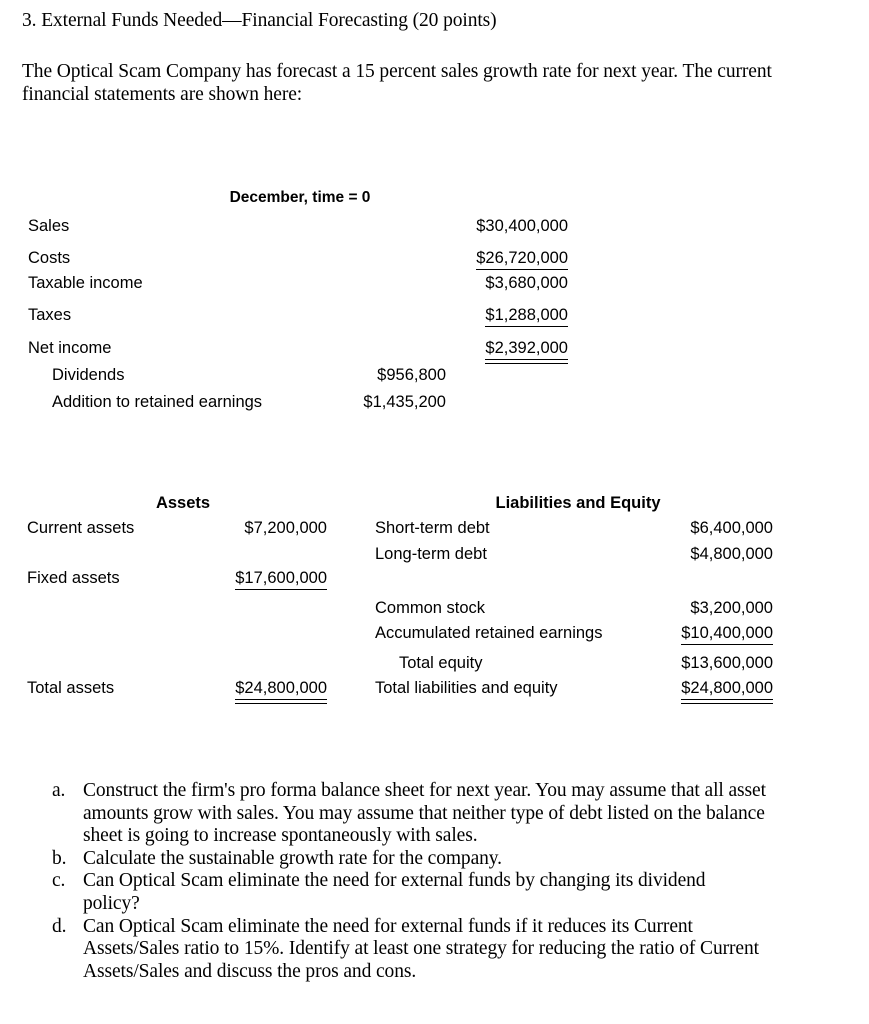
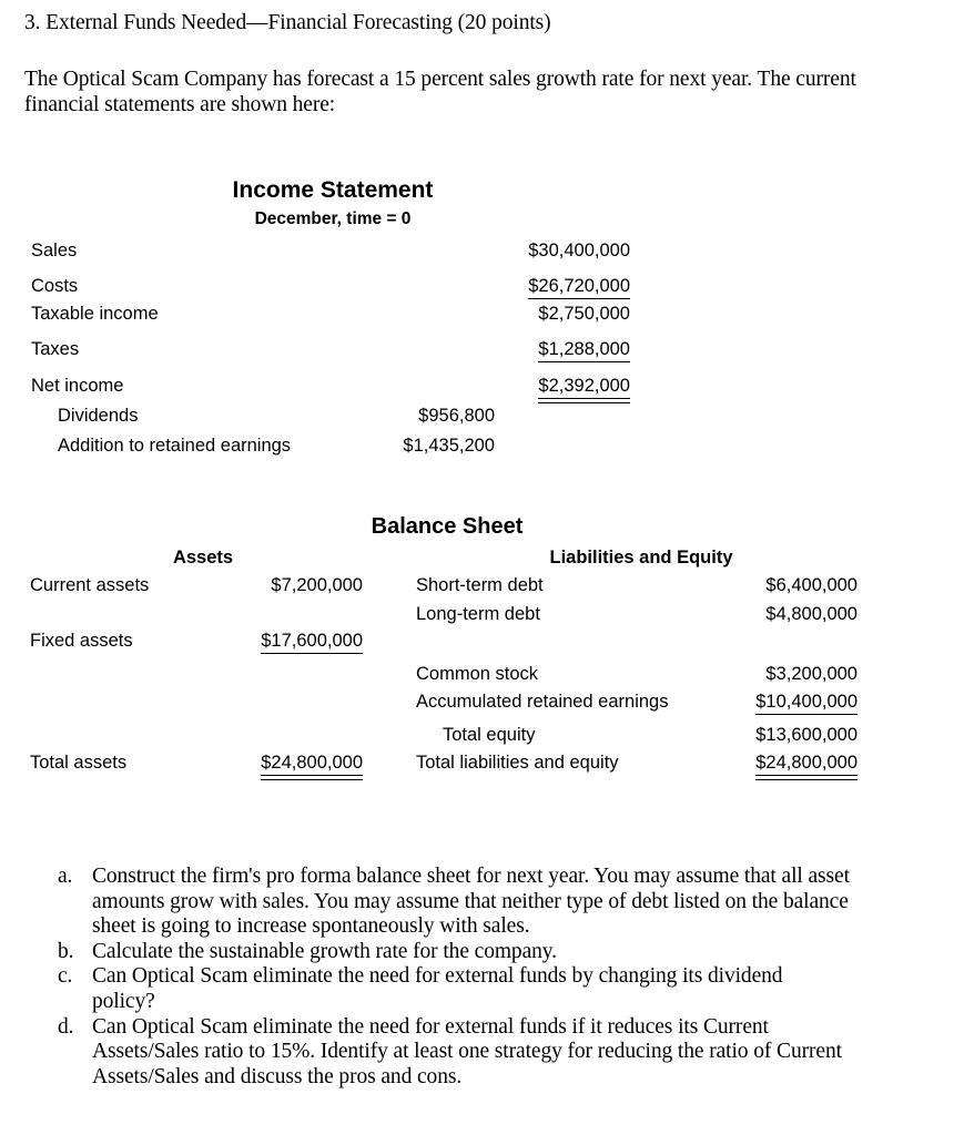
  3. External Funds Needed—Financial Forecasting (20 points)
  The Optical Scam Company has forecast a 15 percent sales growth rate for next year. The current financial statements are shown here:
+ Income Statement
  December, time = 0
  Sales
  $30,400,000
  Costs
  $26,720,000
  Taxable income
- $3,680,000
+ $2,750,000
  Taxes
  $1,288,000
  Net income
  $2,392,000
  Dividends
  $956,800
  Addition to retained earnings
  $1,435,200
+ Balance Sheet
  Assets
  Liabilities and Equity
  Current assets
  $7,200,000
  Fixed assets
  $17,600,000
  Total assets
  $24,800,000
  Short-term debt
  $6,400,000
  Long-term debt
  $4,800,000
  Common stock
  $3,200,000
  Accumulated retained earnings
  $10,400,000
  Total equity
  $13,600,000
  Total liabilities and equity
  $24,800,000
  a.
  Construct the firm's pro forma balance sheet for next year. You may assume that all asset amounts grow with sales. You may assume that neither type of debt listed on the balance sheet is going to increase spontaneously with sales.
  b.
  Calculate the sustainable growth rate for the company.
  c.
  Can Optical Scam eliminate the need for external funds by changing its dividend policy?
  d.
  Can Optical Scam eliminate the need for external funds if it reduces its Current Assets/Sales ratio to 15%. Identify at least one strategy for reducing the ratio of Current Assets/Sales and discuss the pros and cons.
